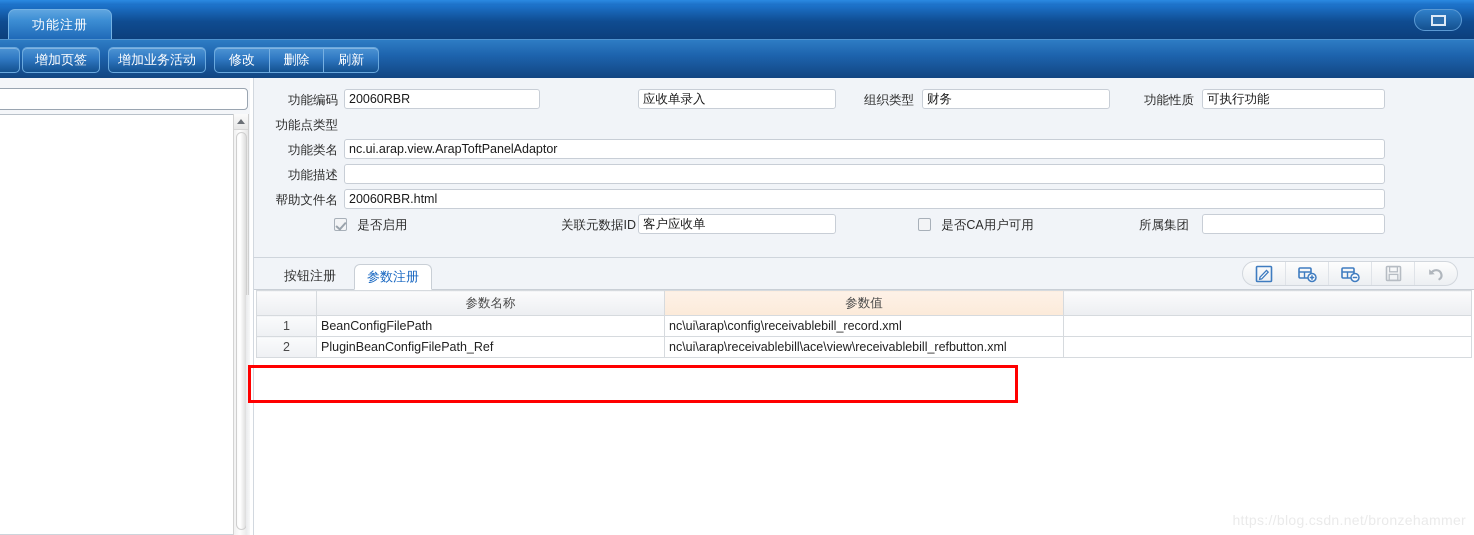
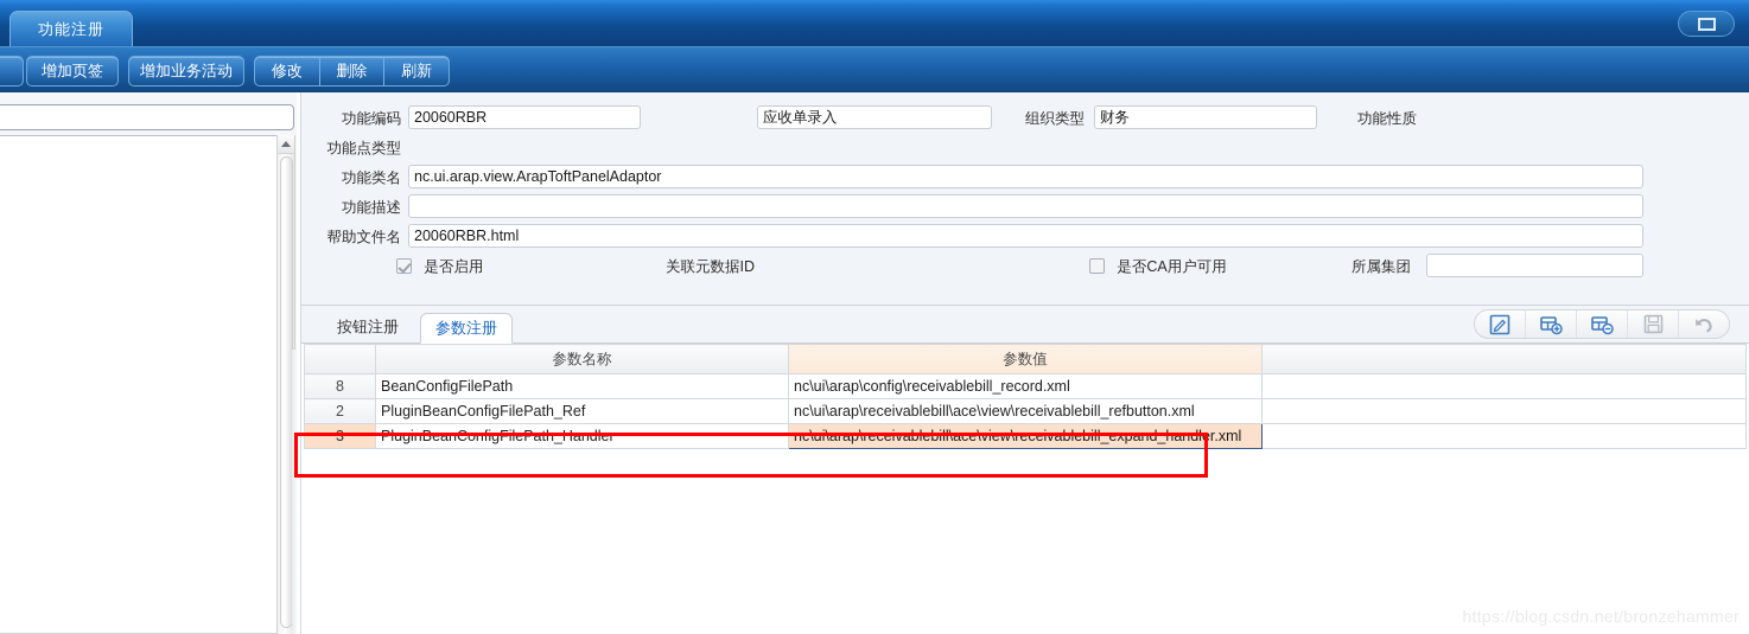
  功能注册
  增加页签
  增加业务活动
  修改
  删除
  刷新
  功能编码
  20060RBR
  应收单录入
  组织类型
  财务
  功能性质
- 可执行功能
  功能点类型
  功能类名
  nc.ui.arap.view.ArapToftPanelAdaptor
  功能描述
  帮助文件名
  20060RBR.html
  是否启用
  关联元数据ID
- 客户应收单
  是否CA用户可用
  所属集团
  按钮注册
  参数注册
  	参数名称	参数值
- 1	BeanConfigFilePath	nc\ui\arap\config\receivablebill_record.xml
+ 8	BeanConfigFilePath	nc\ui\arap\config\receivablebill_record.xml
  2	PluginBeanConfigFilePath_Ref	nc\ui\arap\receivablebill\ace\view\receivablebill_refbutton.xml
+ 3	PluginBeanConfigFilePath_Handler	nc\ui\arap\receivablebill\ace\view\receivablebill_expand_handler.xml
